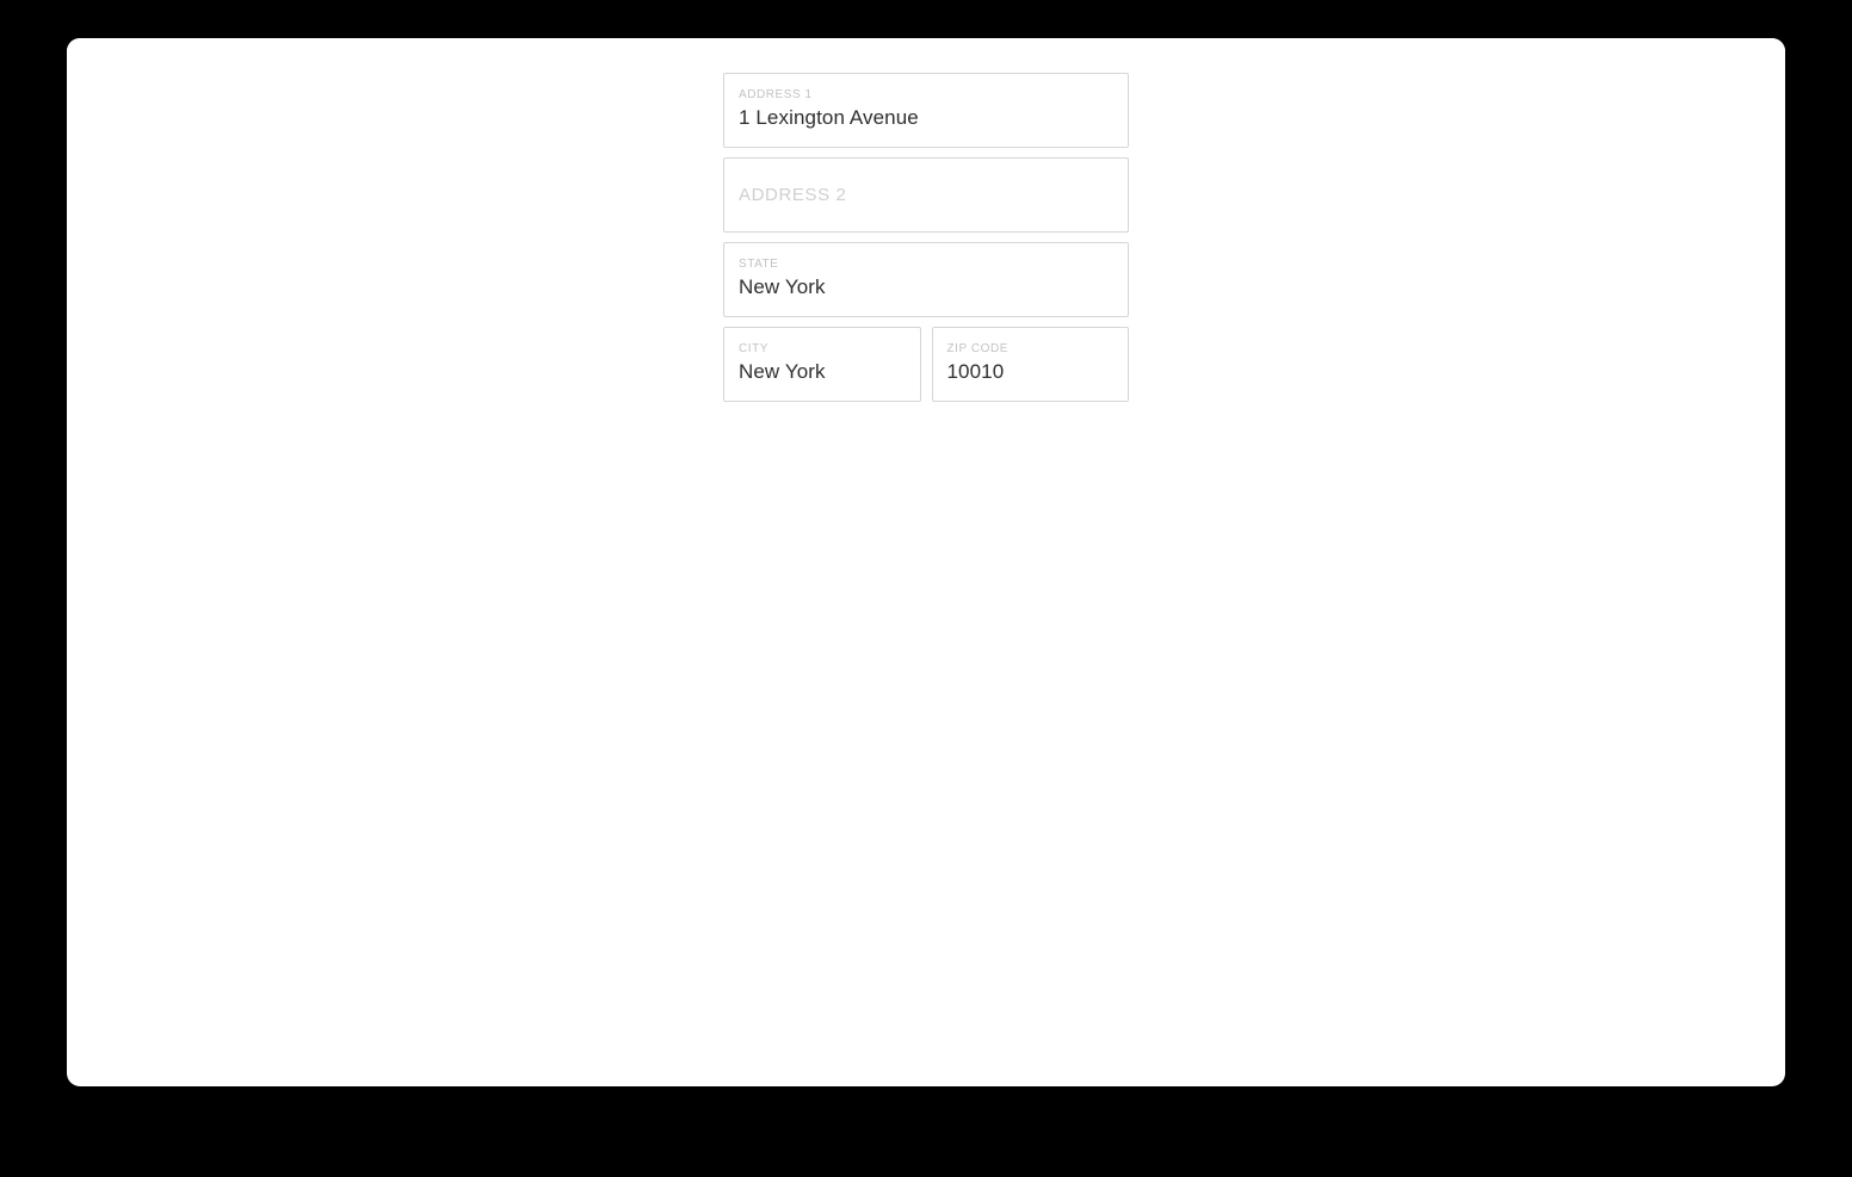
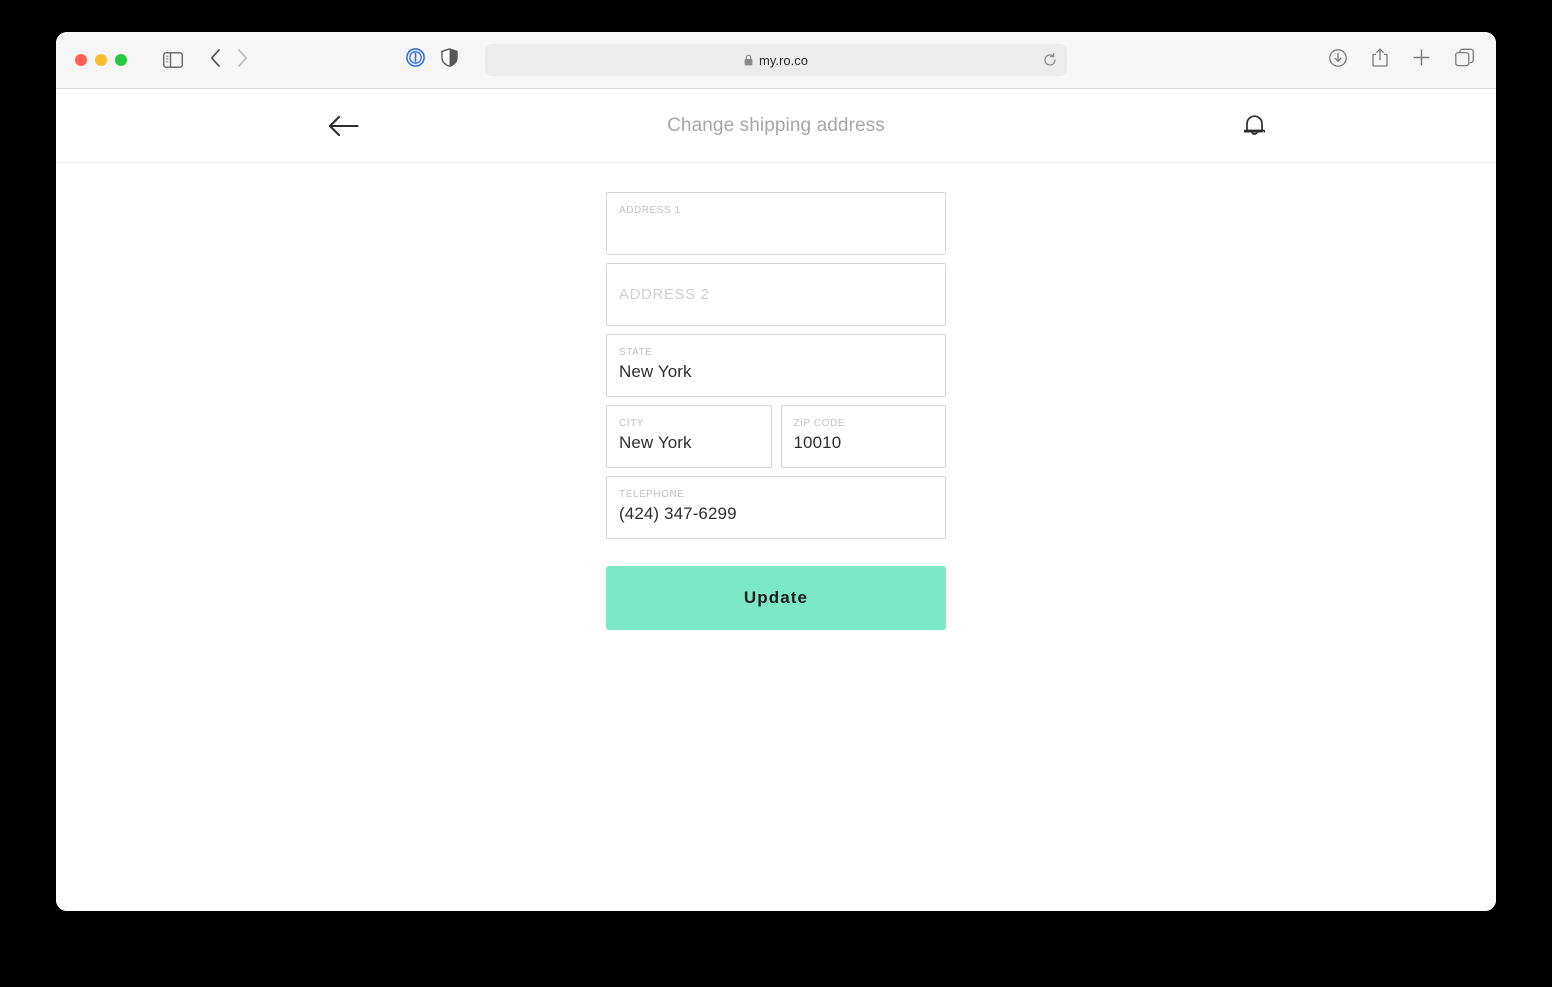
+ my.ro.co
+ Change shipping address
  ADDRESS 1
- 1 Lexington Avenue
  ADDRESS 2
  STATE
  New York
  CITY
  New York
  ZIP CODE
  10010
+ TELEPHONE
+ (424) 347-6299
+ Update
